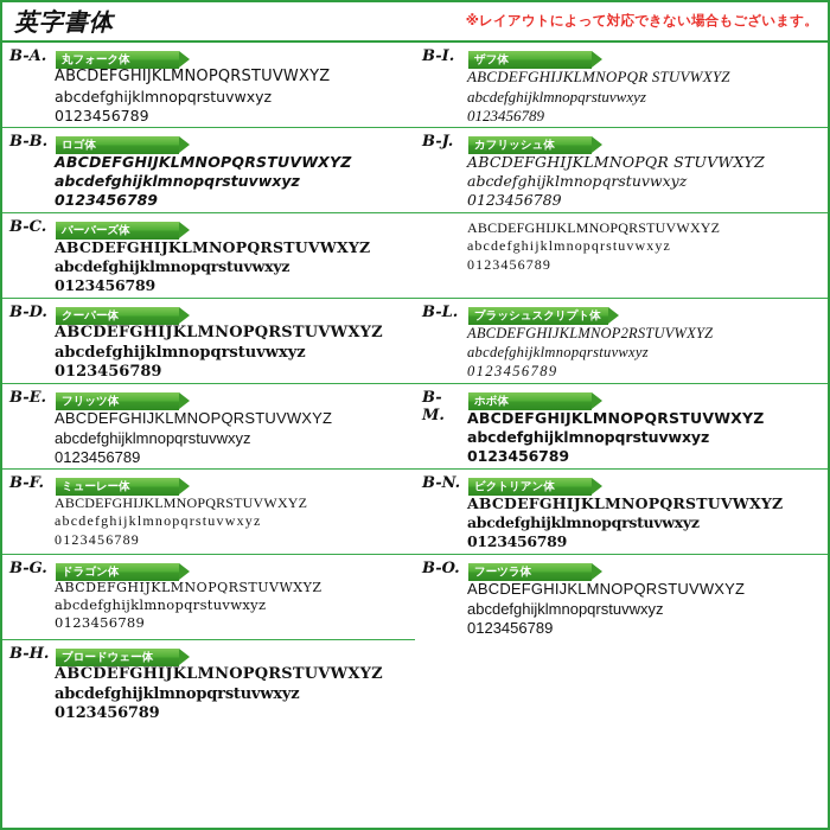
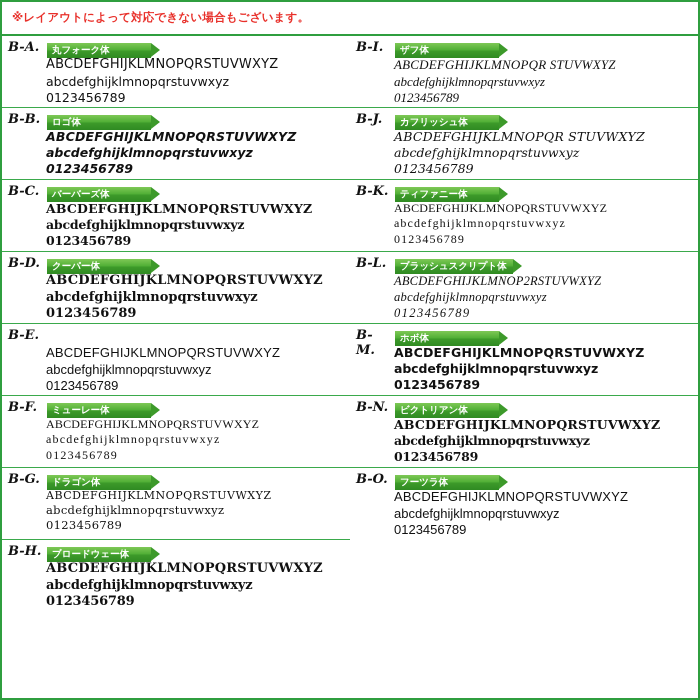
- 英字書体
  ※レイアウトによって対応できない場合もございます。
  B-A.
  丸フォーク体
  ABCDEFGHIJKLMNOPQRSTUVWXYZ
  abcdefghijklmnopqrstuvwxyz
  0123456789
  B-B.
  ロゴ体
  ABCDEFGHIJKLMNOPQRSTUVWXYZ
  abcdefghijklmnopqrstuvwxyz
  0123456789
  B-C.
  バーバーズ体
  ABCDEFGHIJKLMNOPQRSTUVWXYZ
  abcdefghijklmnopqrstuvwxyz
  0123456789
  B-D.
  クーパー体
  ABCDEFGHIJKLMNOPQRSTUVWXYZ
  abcdefghijklmnopqrstuvwxyz
  0123456789
  B-E.
- フリッツ体
  ABCDEFGHIJKLMNOPQRSTUVWXYZ
  abcdefghijklmnopqrstuvwxyz
  0123456789
  B-F.
  ミューレー体
  ABCDEFGHIJKLMNOPQRSTUVWXYZ
  abcdefghijklmnopqrstuvwxyz
  0123456789
  B-G.
  ドラゴン体
  ABCDEFGHIJKLMNOPQRSTUVWXYZ
  abcdefghijklmnopqrstuvwxyz
  0123456789
  B-H.
  ブロードウェー体
  ABCDEFGHIJKLMNOPQRSTUVWXYZ
  abcdefghijklmnopqrstuvwxyz
  0123456789
  B-I.
  ザフ体
  ABCDEFGHIJKLMNOPQR STUVWXYZ
  abcdefghijklmnopqrstuvwxyz
  0123456789
  B-J.
  カフリッシュ体
  ABCDEFGHIJKLMNOPQR STUVWXYZ
  abcdefghijklmnopqrstuvwxyz
  0123456789
+ B-K.
+ ティファニー体
  ABCDEFGHIJKLMNOPQRSTUVWXYZ
  abcdefghijklmnopqrstuvwxyz
  0123456789
  B-L.
  ブラッシュスクリプト体
  ABCDEFGHIJKLMNOP2RSTUVWXYZ
  abcdefghijklmnopqrstuvwxyz
  0123456789
  B-M.
  ホボ体
  ABCDEFGHIJKLMNOPQRSTUVWXYZ
  abcdefghijklmnopqrstuvwxyz
  0123456789
  B-N.
  ビクトリアン体
  ABCDEFGHIJKLMNOPQRSTUVWXYZ
  abcdefghijklmnopqrstuvwxyz
  0123456789
  B-O.
  フーツラ体
  ABCDEFGHIJKLMNOPQRSTUVWXYZ
  abcdefghijklmnopqrstuvwxyz
  0123456789
